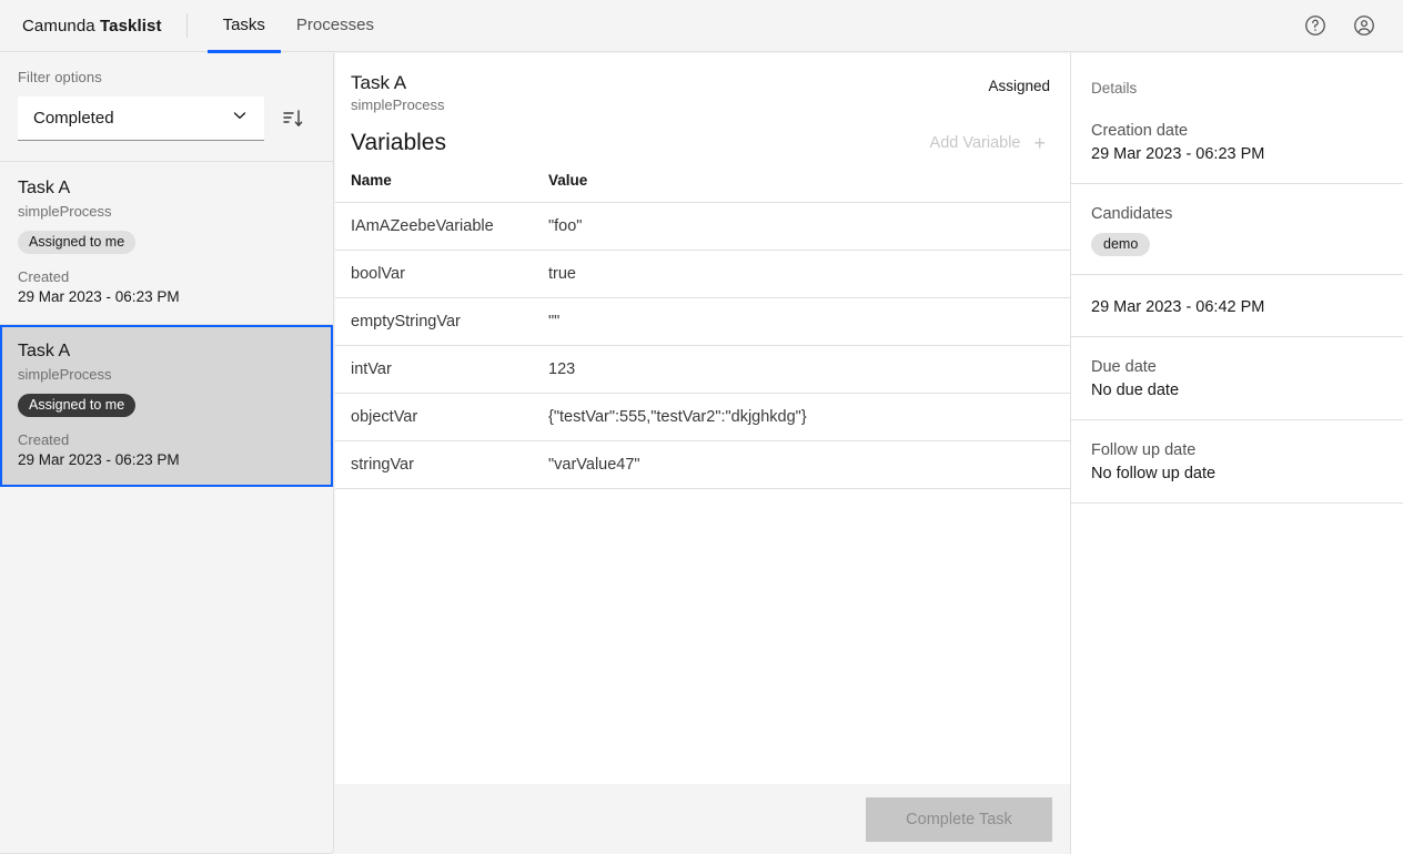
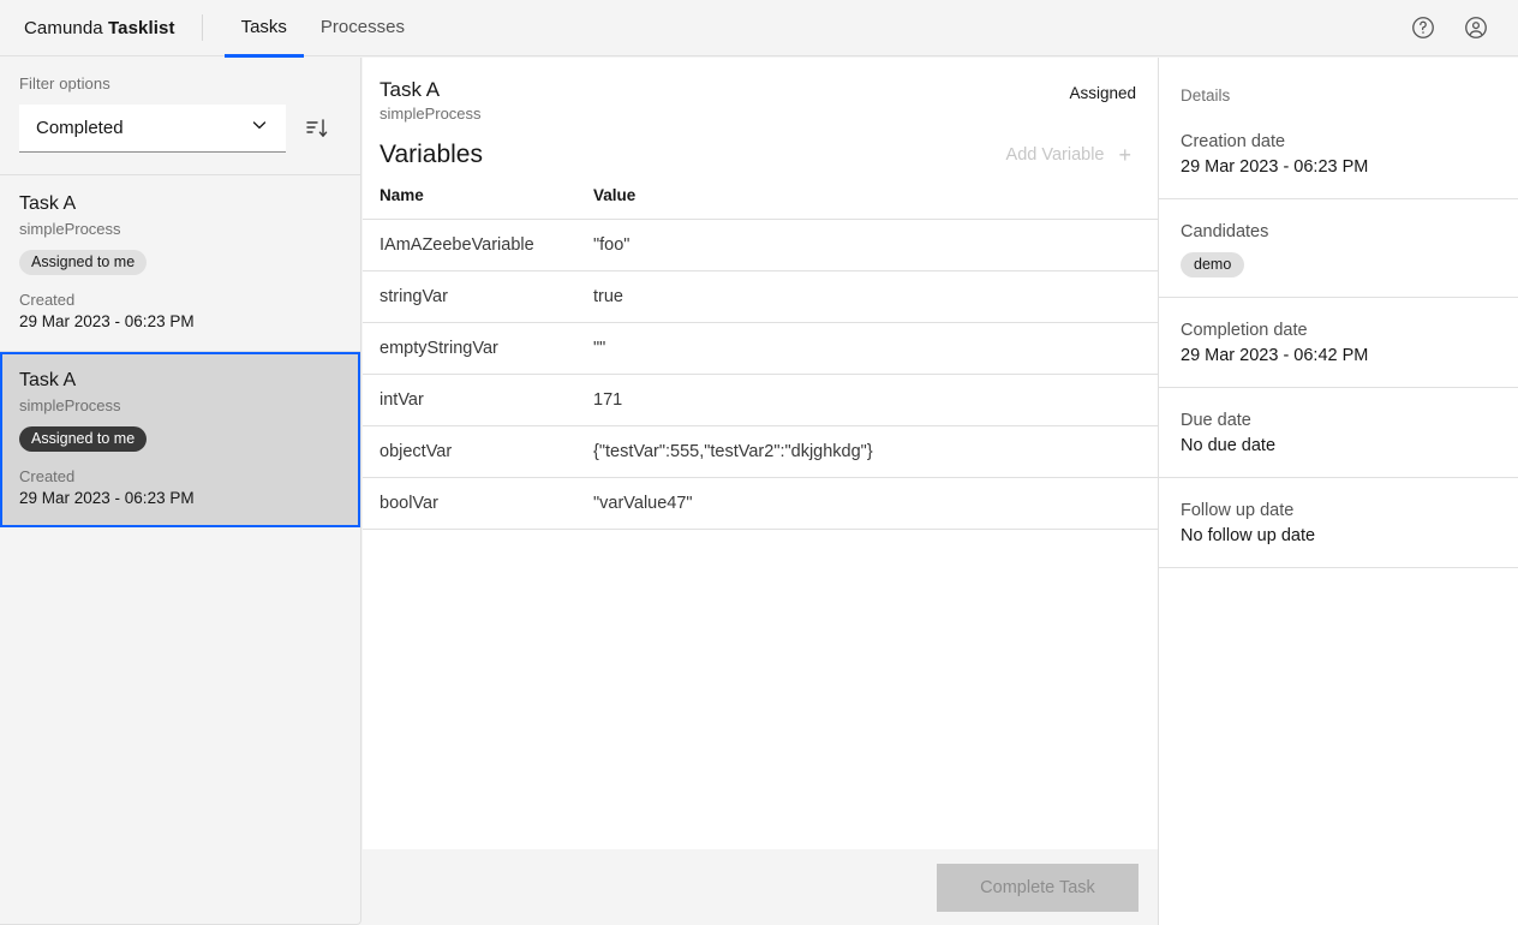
  Camunda Tasklist
  Tasks
  Processes
  Filter options
  Completed
  Task A
  simpleProcess
  Assigned to me
  Created
  29 Mar 2023 - 06:23 PM
  Task A
  simpleProcess
  Assigned to me
  Created
  29 Mar 2023 - 06:23 PM
  Task A
  simpleProcess
  Assigned
  Variables
  Add Variable
  +
  Name	Value
  IAmAZeebeVariable	"foo"
- boolVar	true
+ stringVar	true
  emptyStringVar	""
- intVar	123
+ intVar	171
  objectVar	{"testVar":555,"testVar2":"dkjghkdg"}
- stringVar	"varValue47"
+ boolVar	"varValue47"
  Complete Task
  Details
  Creation date
  29 Mar 2023 - 06:23 PM
  Candidates
  demo
+ Completion date
  29 Mar 2023 - 06:42 PM
  Due date
  No due date
  Follow up date
  No follow up date
